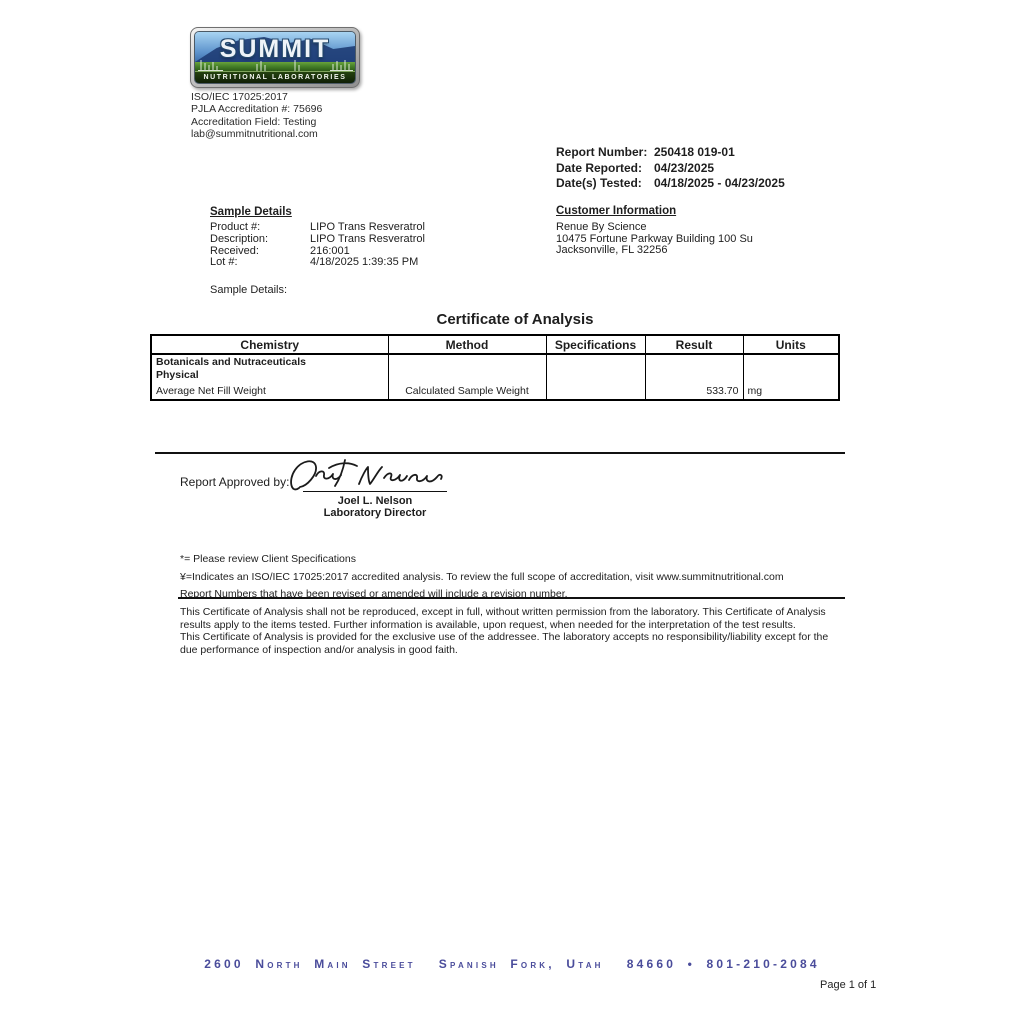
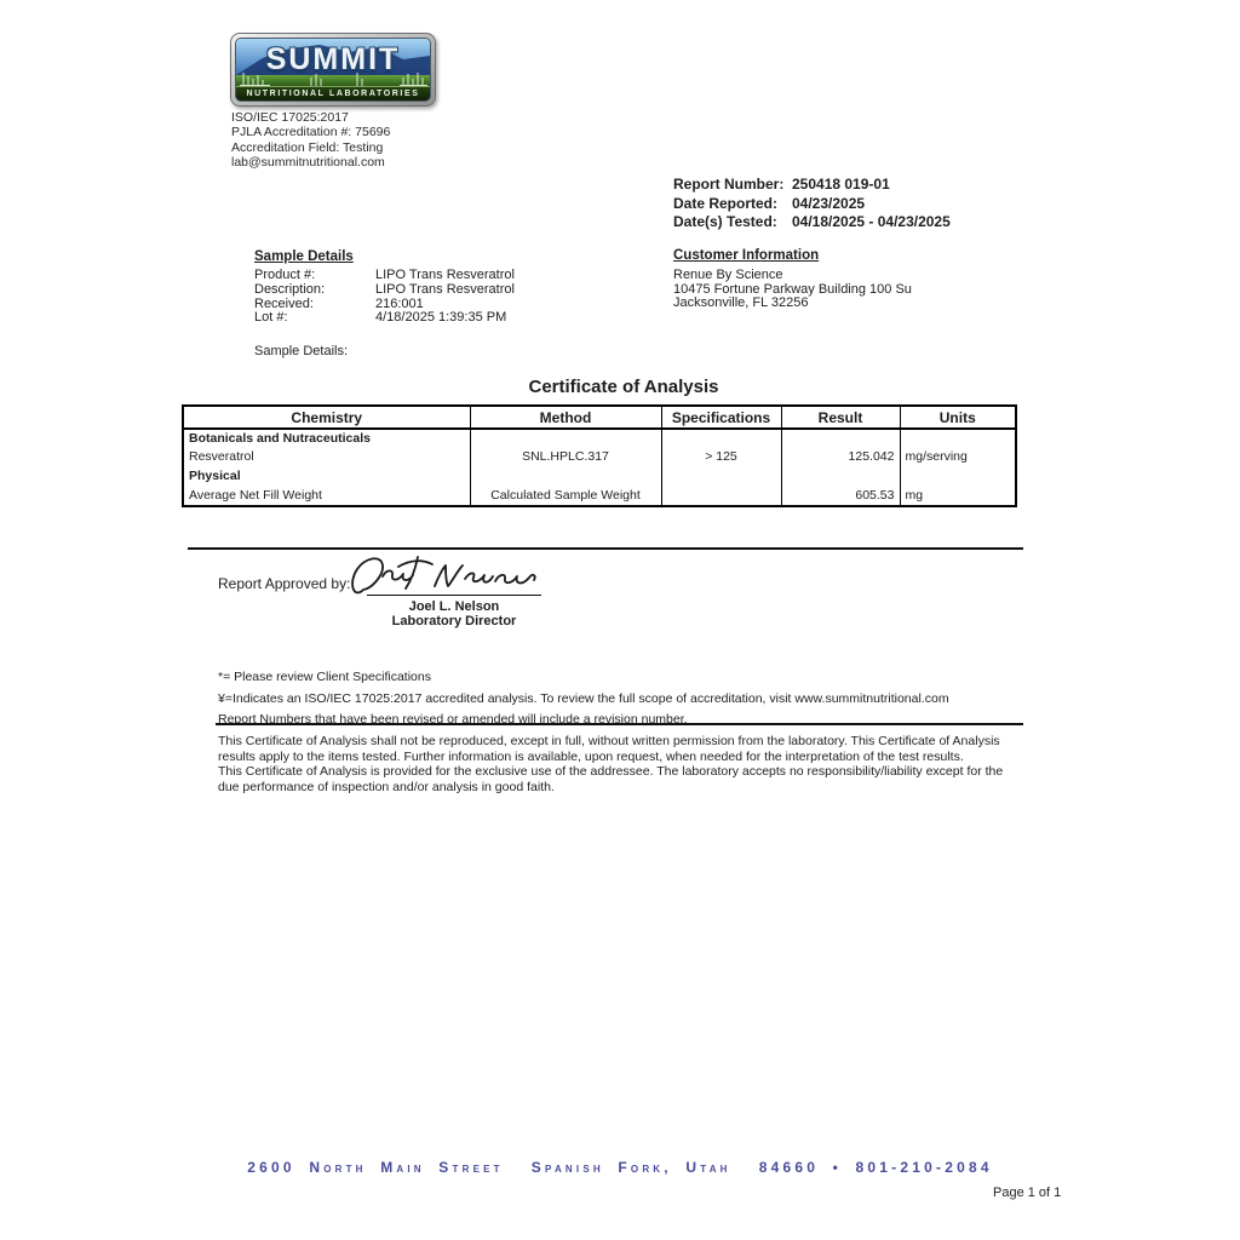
  SUMMIT
  ISO/IEC 17025:2017
  PJLA Accreditation #: 75696
  Accreditation Field: Testing
  lab@summitnutritional.com
  Report Number:
  250418 019-01
  Date Reported:
  04/23/2025
  Date(s) Tested:
  04/18/2025 - 04/23/2025
  Sample Details
  Product #:
  LIPO Trans Resveratrol
  Description:
  LIPO Trans Resveratrol
  Received:
  216:001
  Lot #:
  4/18/2025 1:39:35 PM
  Sample Details:
  Customer Information
  Renue By Science
  10475 Fortune Parkway Building 100 Su
  Jacksonville, FL 32256
  Certificate of Analysis
  Chemistry	Method	Specifications	Result	Units
  Botanicals and Nutraceuticals
+ Resveratrol	SNL.HPLC.317	> 125	125.042	mg/serving
  Physical
- Average Net Fill Weight	Calculated Sample Weight		533.70	mg
+ Average Net Fill Weight	Calculated Sample Weight		605.53	mg
  Report Approved by:
  Joel L. Nelson
  Laboratory Director
  *= Please review Client Specifications
  ¥=Indicates an ISO/IEC 17025:2017 accredited analysis. To review the full scope of accreditation, visit www.summitnutritional.com
  Report Numbers that have been revised or amended will include a revision number.
  This Certificate of Analysis shall not be reproduced, except in full, without written permission from the laboratory. This Certificate of Analysis results apply to the items tested. Further information is available, upon request, when needed for the interpretation of the test results.
  This Certificate of Analysis is provided for the exclusive use of the addressee. The laboratory accepts no responsibility/liability except for the due performance of inspection and/or analysis in good faith.
  2600 North Main Street Spanish Fork, Utah 84660 • 801-210-2084
  Page 1 of 1
